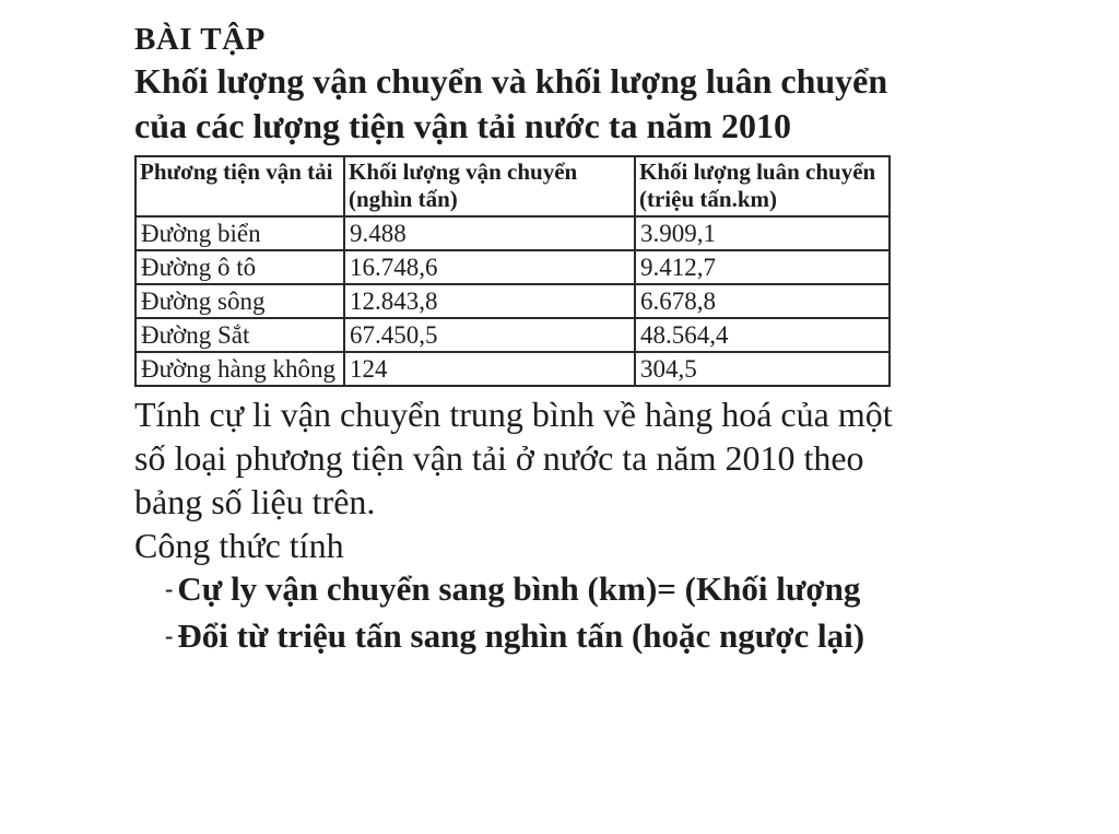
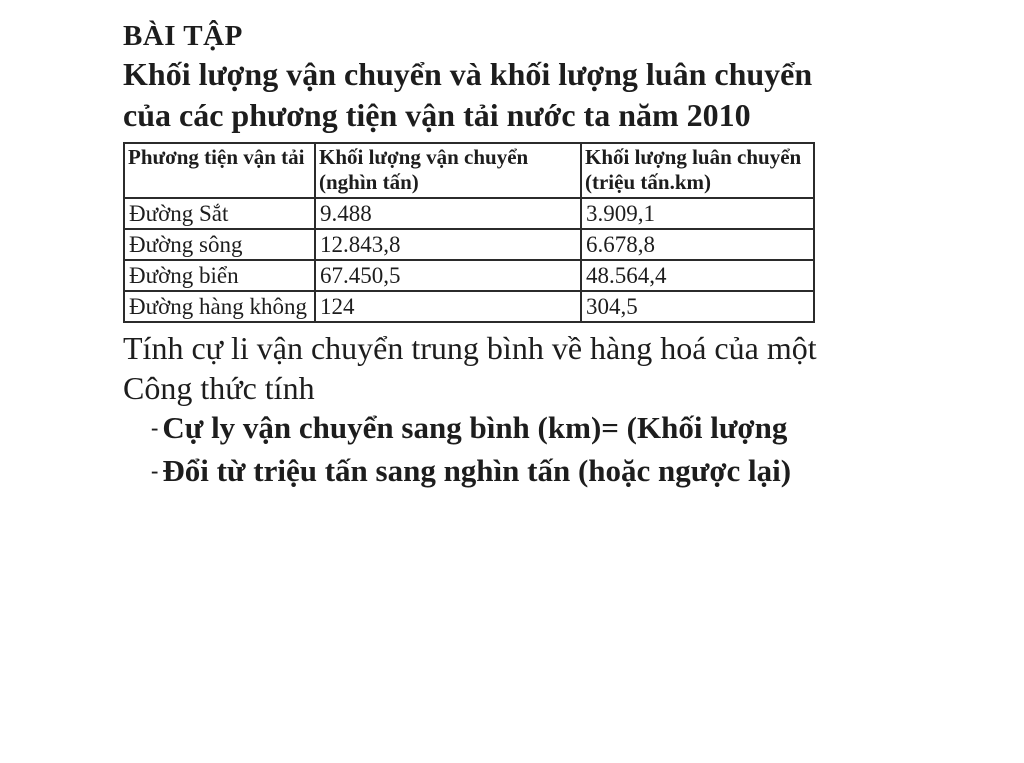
  BÀI TẬP
  Khối lượng vận chuyển và khối lượng luân chuyển
- của các lượng tiện vận tải nước ta năm 2010
+ của các phương tiện vận tải nước ta năm 2010
  Phương tiện vận tải	Khối lượng vận chuyển (nghìn tấn)	Khối lượng luân chuyển (triệu tấn.km)
- Đường biển	9.488	3.909,1
+ Đường Sắt	9.488	3.909,1
- Đường ô tô	16.748,6	9.412,7
  Đường sông	12.843,8	6.678,8
- Đường Sắt	67.450,5	48.564,4
+ Đường biển	67.450,5	48.564,4
  Đường hàng không	124	304,5
  Tính cự li vận chuyển trung bình về hàng hoá của một
- số loại phương tiện vận tải ở nước ta năm 2010 theo
- bảng số liệu trên.
  Công thức tính
  - Cự ly vận chuyển sang bình (km)= (Khối lượng
  - Đổi từ triệu tấn sang nghìn tấn (hoặc ngược lại)
